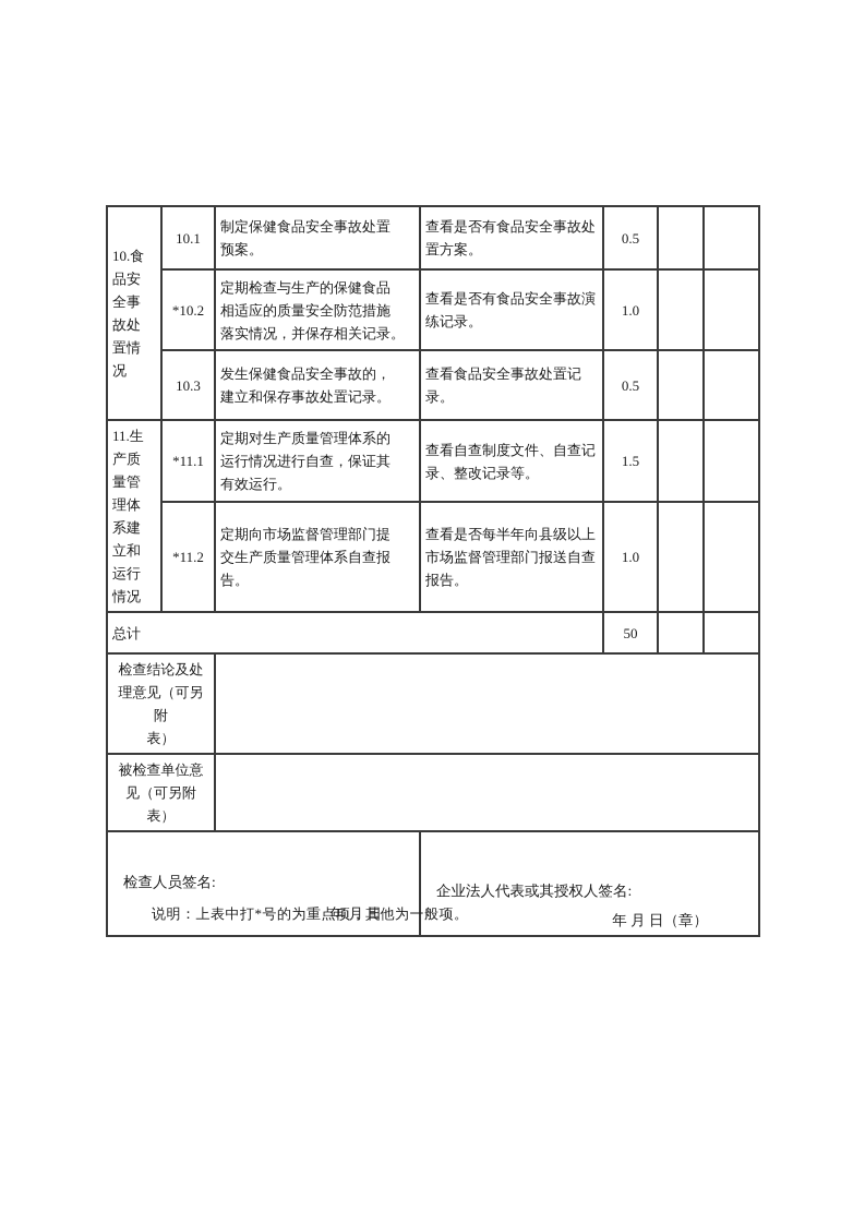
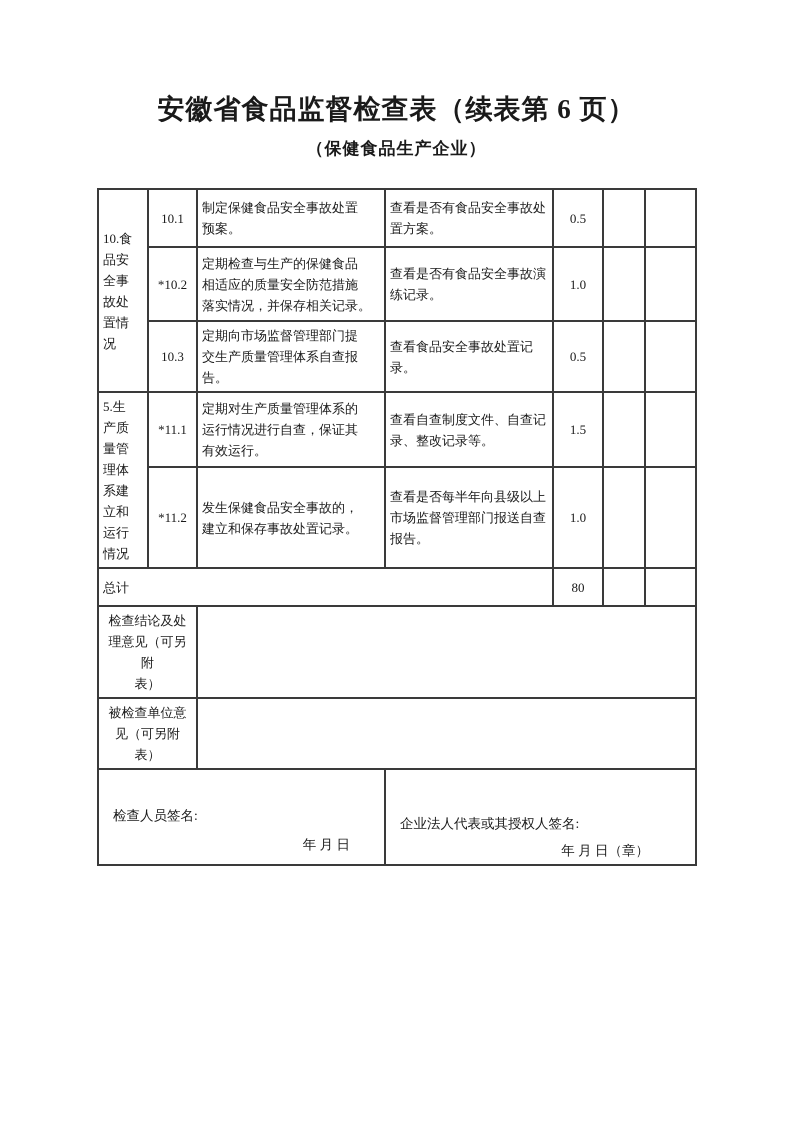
+ 安徽省食品监督检查表（续表第 6 页）
+ （保健食品生产企业）
  10.食 品安 全事 故处 置情 况	10.1	制定保健食品安全事故处置 预案。	查看是否有食品安全事故处 置方案。	0.5
  *10.2	定期检查与生产的保健食品 相适应的质量安全防范措施 落实情况，并保存相关记录。	查看是否有食品安全事故演 练记录。	1.0
- 10.3	发生保健食品安全事故的， 建立和保存事故处置记录。	查看食品安全事故处置记 录。	0.5
+ 10.3	定期向市场监督管理部门提 交生产质量管理体系自查报 告。	查看食品安全事故处置记 录。	0.5
- 11.生 产质 量管 理体 系建 立和 运行 情况	*11.1	定期对生产质量管理体系的 运行情况进行自查，保证其 有效运行。	查看自查制度文件、自查记 录、整改记录等。	1.5
+ 5.生 产质 量管 理体 系建 立和 运行 情况	*11.1	定期对生产质量管理体系的 运行情况进行自查，保证其 有效运行。	查看自查制度文件、自查记 录、整改记录等。	1.5
- *11.2	定期向市场监督管理部门提 交生产质量管理体系自查报 告。	查看是否每半年向县级以上 市场监督管理部门报送自查 报告。	1.0
+ *11.2	发生保健食品安全事故的， 建立和保存事故处置记录。	查看是否每半年向县级以上 市场监督管理部门报送自查 报告。	1.0
- 总计	50
+ 总计	80
  检查结论及处 理意见（可另附 表）
  被检查单位意 见（可另附表）
  检查人员签名: 年 月 日	企业法人代表或其授权人签名: 年 月 日（章）
- 说明：上表中打*号的为重点项，其他为一般项。
